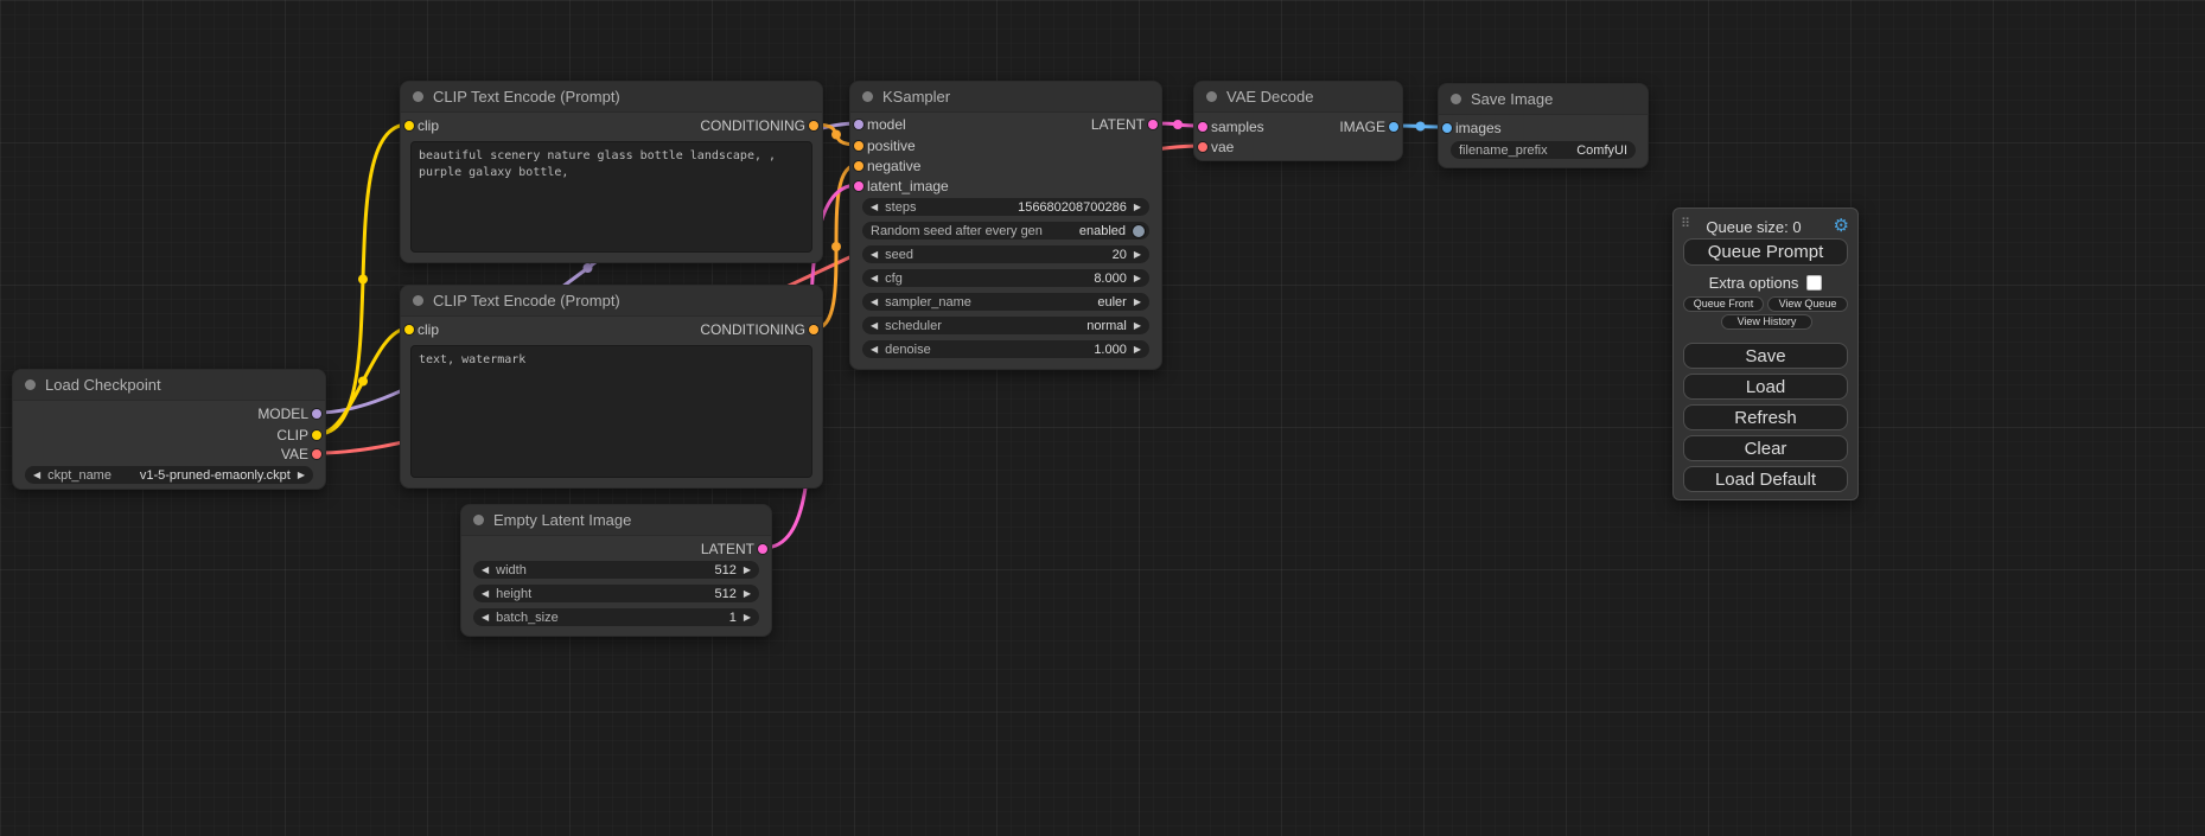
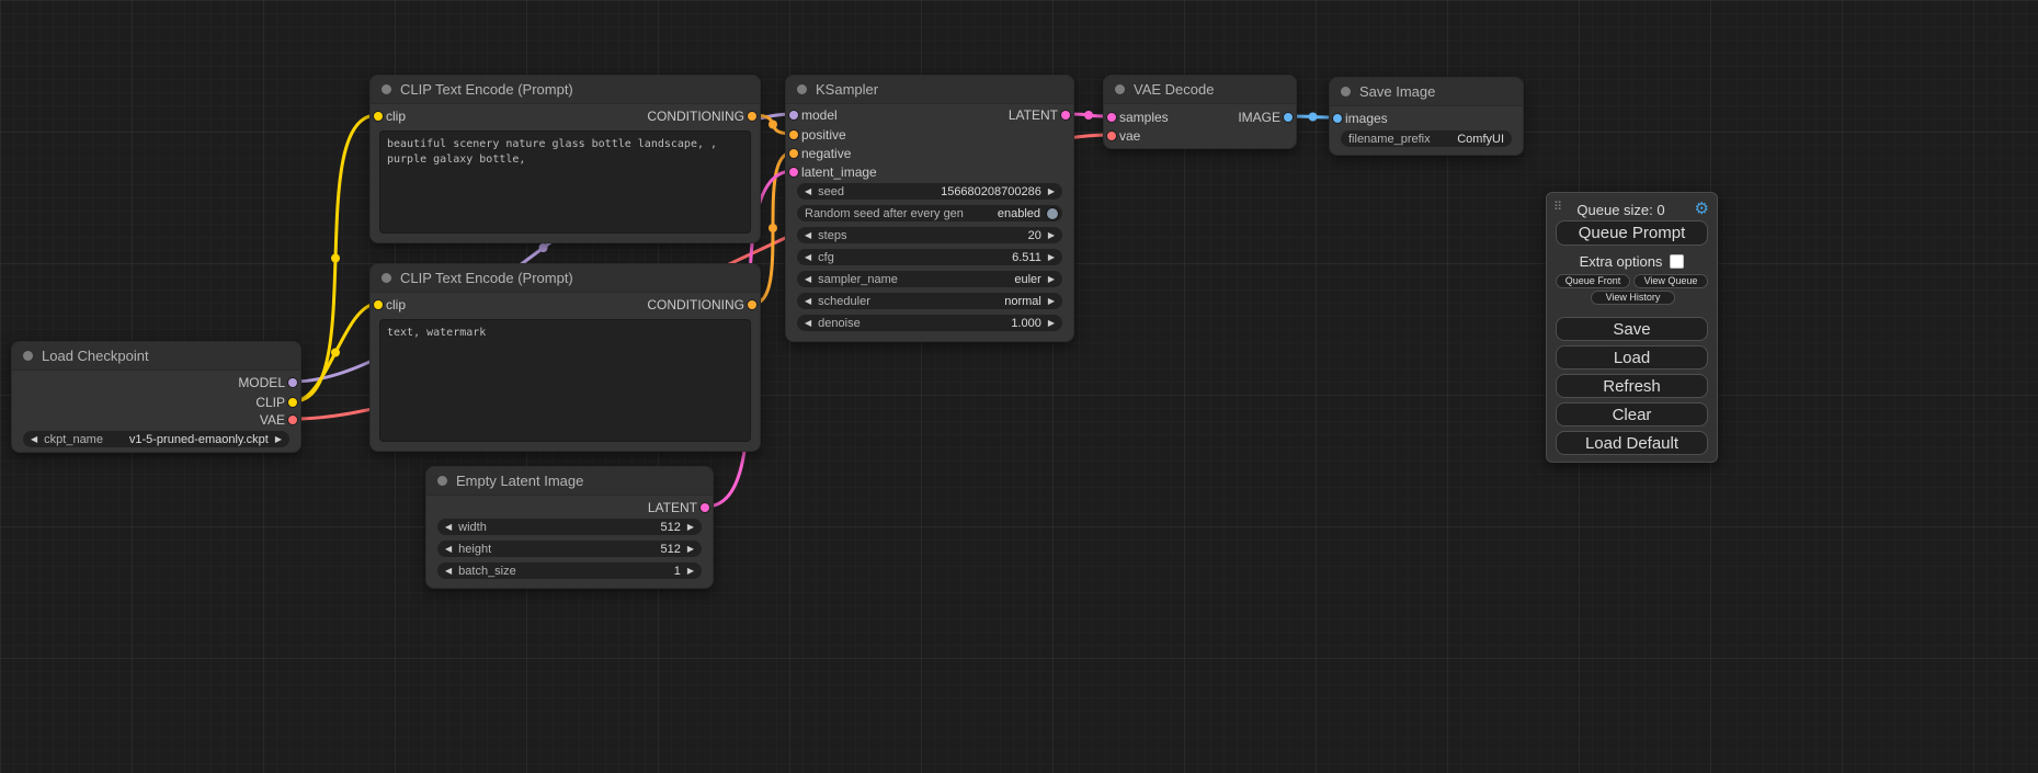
  Load Checkpoint
  MODEL
  CLIP
  VAE
  ◀
  ckpt_name
  v1-5-pruned-emaonly.ckpt
  ▶
  CLIP Text Encode (Prompt)
  clip
  CONDITIONING
  beautiful scenery nature glass bottle landscape, , purple galaxy bottle,
  CLIP Text Encode (Prompt)
  clip
  CONDITIONING
  text, watermark
  Empty Latent Image
  LATENT
  ◀
  width
  512
  ▶
  ◀
  height
  512
  ▶
  ◀
  batch_size
  1
  ▶
  KSampler
  model
  positive
  negative
  latent_image
  LATENT
  ◀
- steps
+ seed
  156680208700286
  ▶
  Random seed after every gen
  enabled
  ◀
- seed
+ steps
  20
  ▶
  ◀
  cfg
- 8.000
+ 6.511
  ▶
  ◀
  sampler_name
  euler
  ▶
  ◀
  scheduler
  normal
  ▶
  ◀
  denoise
  1.000
  ▶
  VAE Decode
  samples
  vae
  IMAGE
  Save Image
  images
  filename_prefix
  ComfyUI
  ⠿
  Queue size: 0
  ⚙
  Queue Prompt
  Extra options
  Queue Front
  View Queue
  View History
  Save
  Load
  Refresh
  Clear
  Load Default
